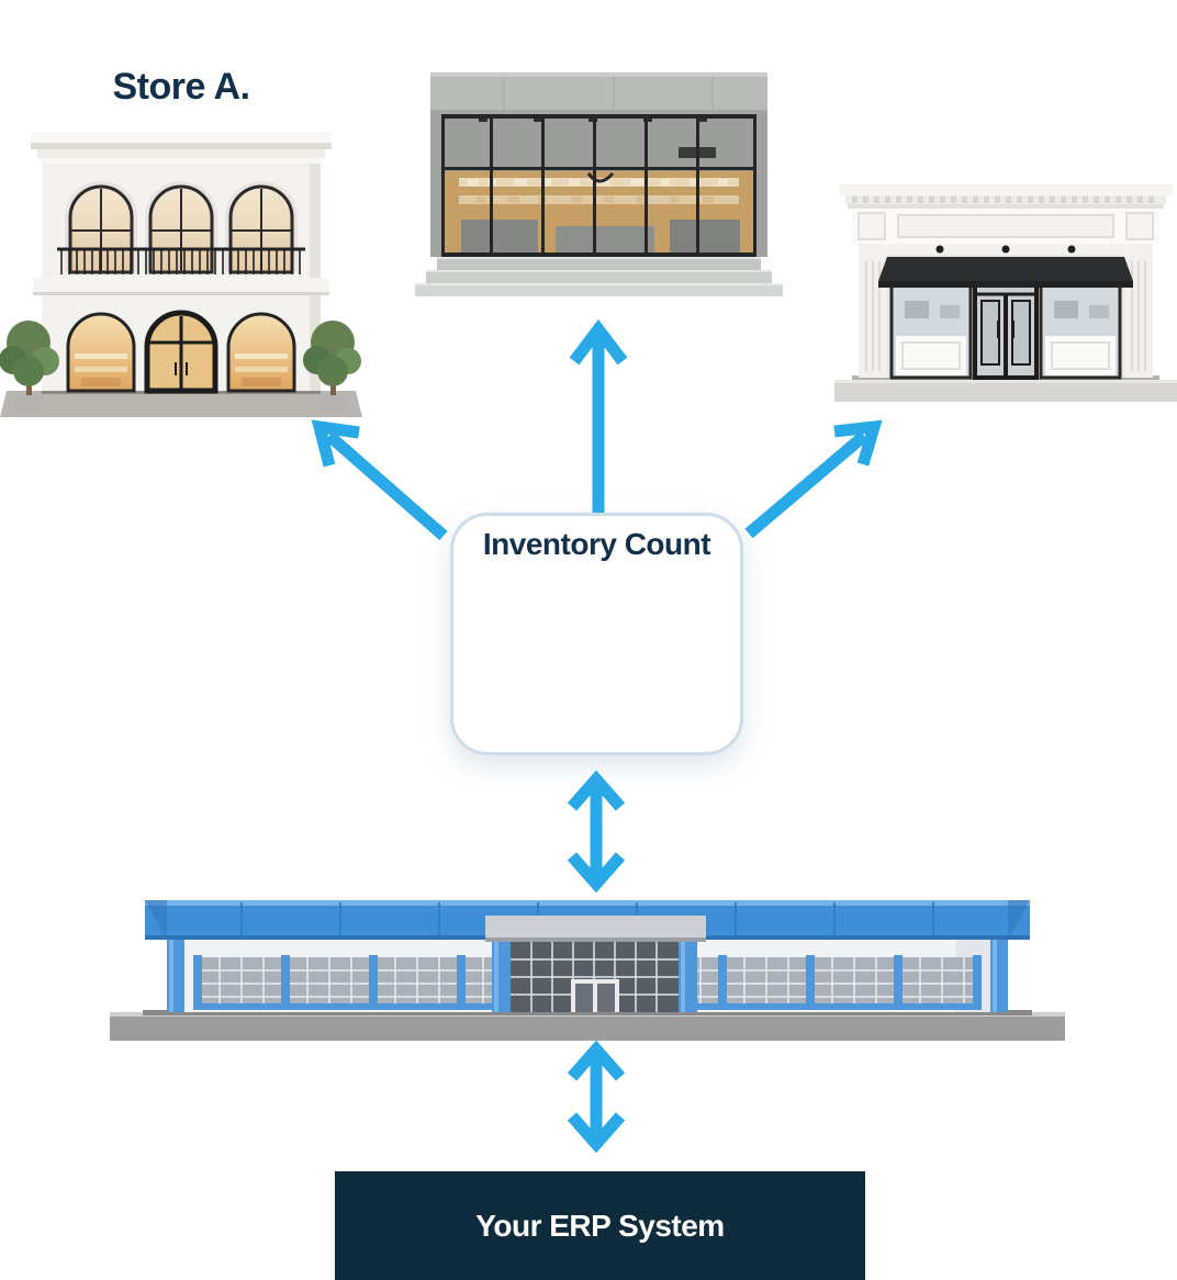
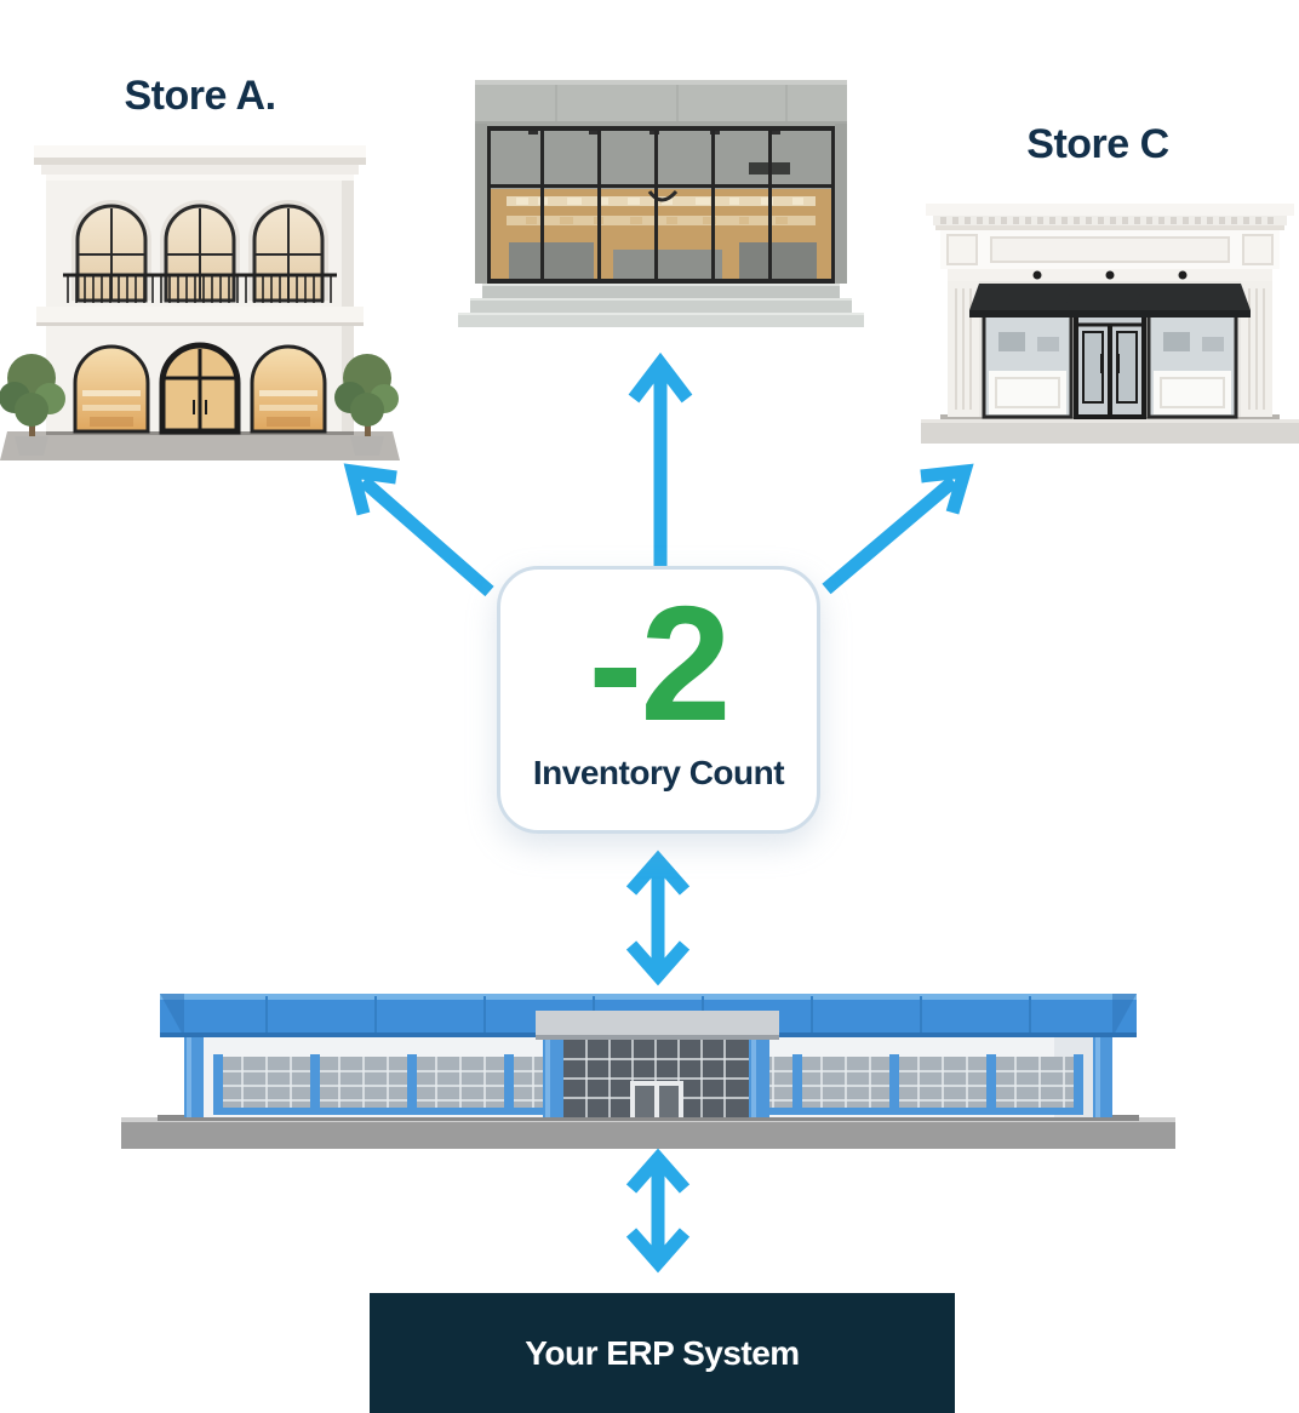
  Store A.
+ Store C
+ -2
  Inventory Count
  Your ERP System
